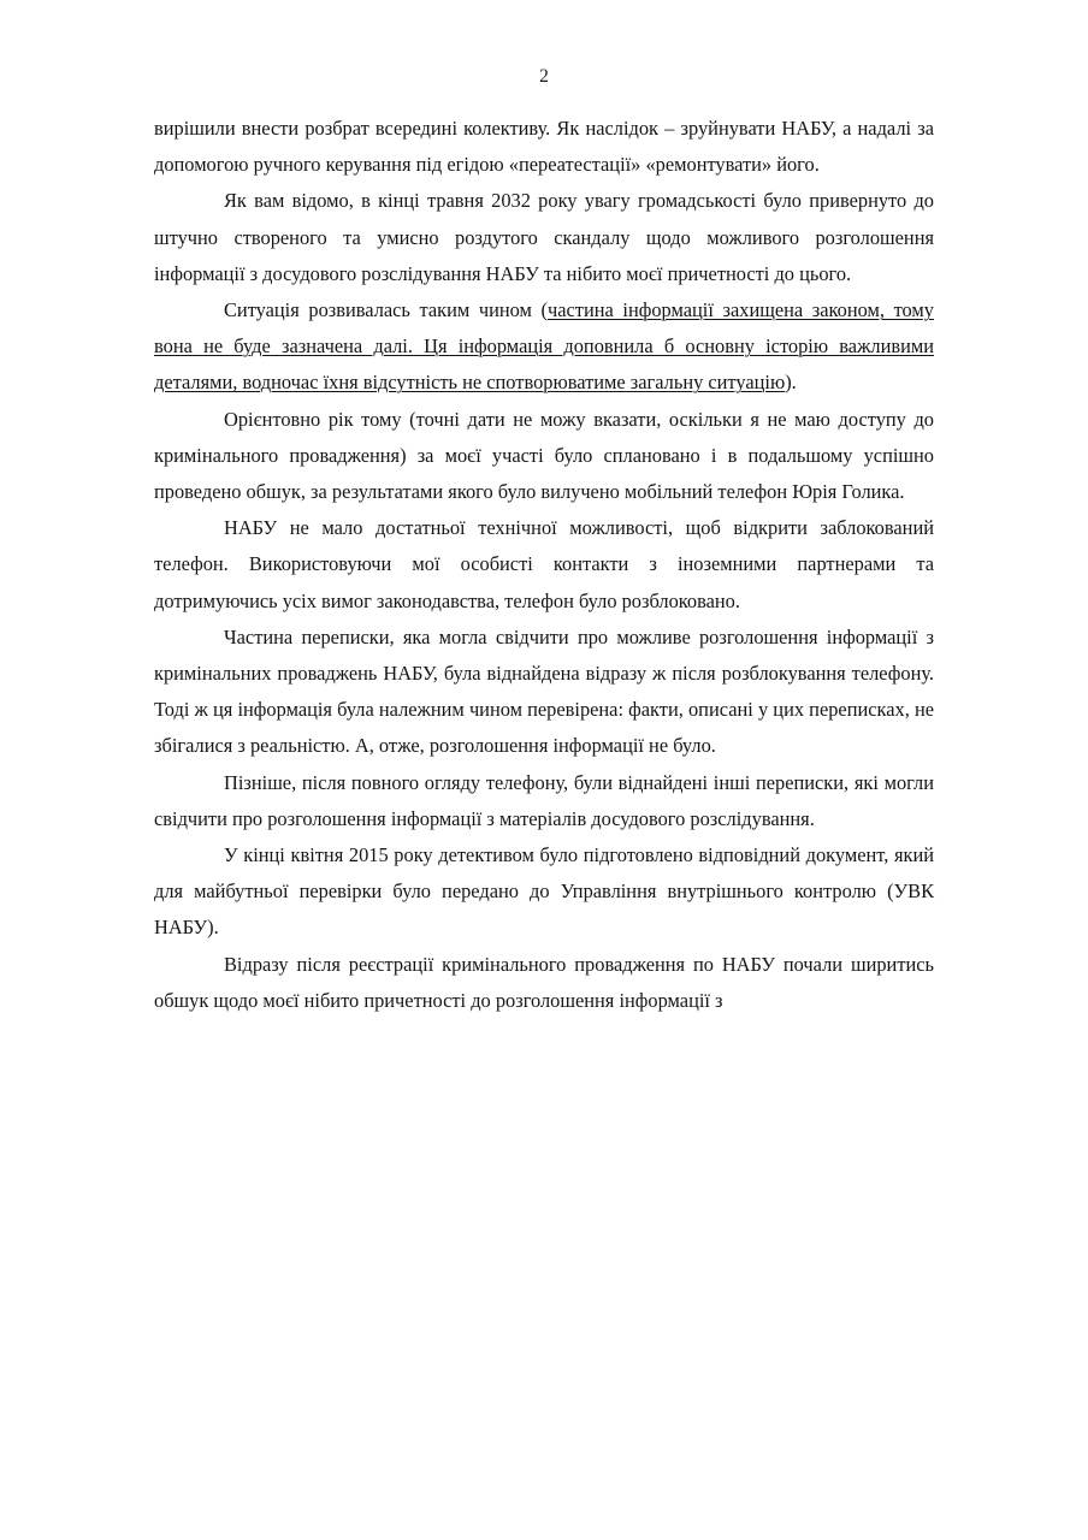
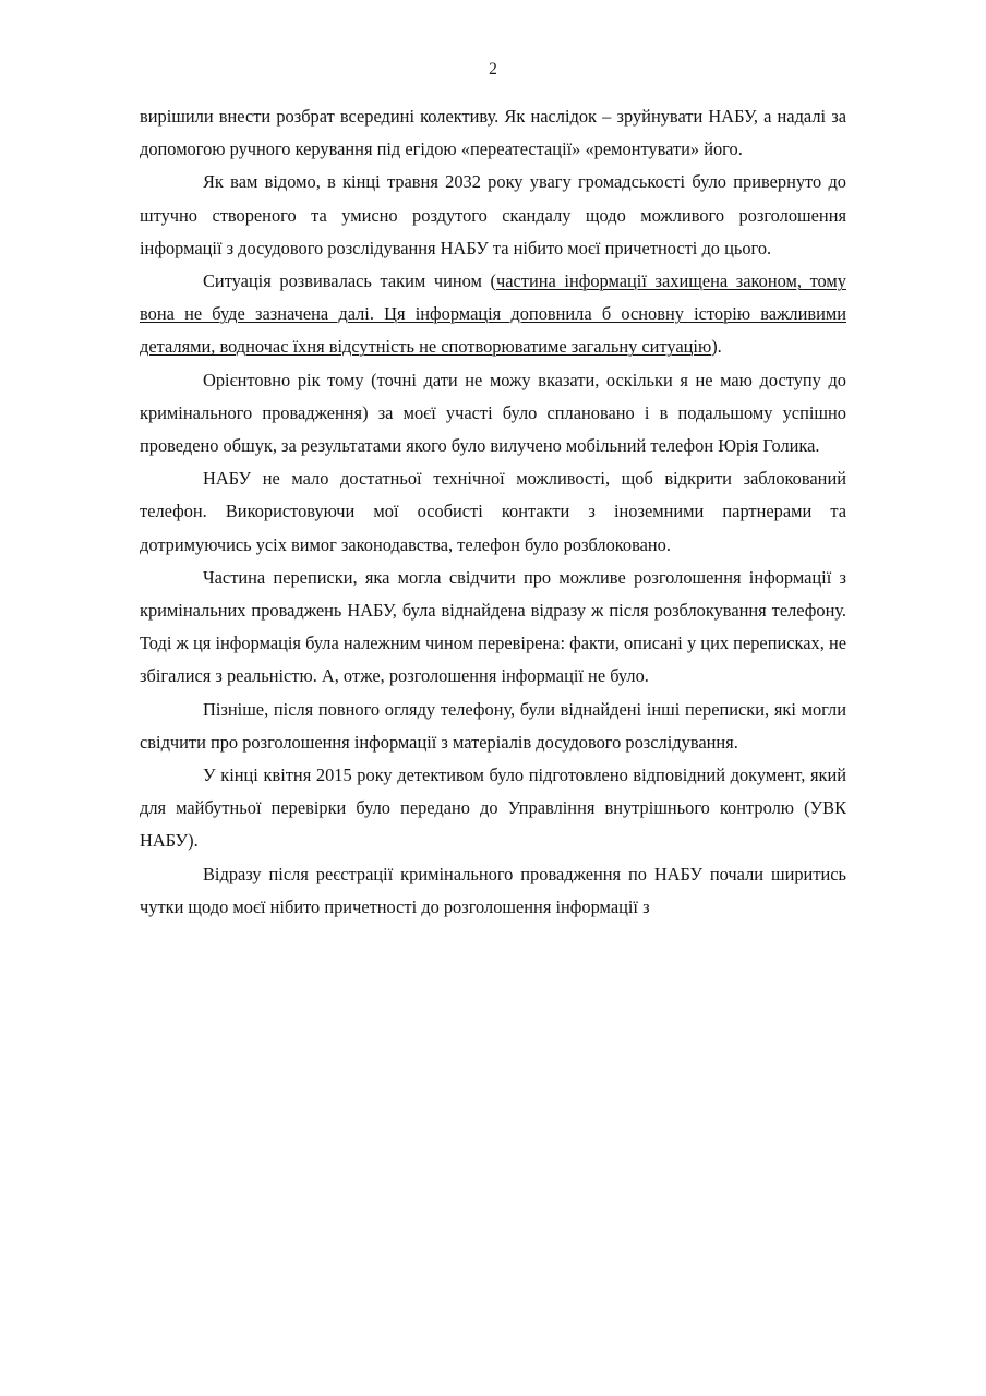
  2
  вирішили внести розбрат всередині колективу. Як наслідок – зруйнувати НАБУ, а надалі за допомогою ручного керування під егідою «переатестації» «ремонтувати» його.
  Як вам відомо, в кінці травня 2032 року увагу громадськості було привернуто до штучно створеного та умисно роздутого скандалу щодо можливого розголошення інформації з досудового розслідування НАБУ та нібито моєї причетності до цього.
  Ситуація розвивалась таким чином (частина інформації захищена законом, тому вона не буде зазначена далі. Ця інформація доповнила б основну історію важливими деталями, водночас їхня відсутність не спотворюватиме загальну ситуацію).
  Орієнтовно рік тому (точні дати не можу вказати, оскільки я не маю доступу до кримінального провадження) за моєї участі було сплановано і в подальшому успішно проведено обшук, за результатами якого було вилучено мобільний телефон Юрія Голика.
  НАБУ не мало достатньої технічної можливості, щоб відкрити заблокований телефон. Використовуючи мої особисті контакти з іноземними партнерами та дотримуючись усіх вимог законодавства, телефон було розблоковано.
  Частина переписки, яка могла свідчити про можливе розголошення інформації з кримінальних проваджень НАБУ, була віднайдена відразу ж після розблокування телефону. Тоді ж ця інформація була належним чином перевірена: факти, описані у цих переписках, не збігалися з реальністю. А, отже, розголошення інформації не було.
  Пізніше, після повного огляду телефону, були віднайдені інші переписки, які могли свідчити про розголошення інформації з матеріалів досудового розслідування.
  У кінці квітня 2015 року детективом було підготовлено відповідний документ, який для майбутньої перевірки було передано до Управління внутрішнього контролю (УВК НАБУ).
- Відразу після реєстрації кримінального провадження по НАБУ почали ширитись обшук щодо моєї нібито причетності до розголошення інформації з
+ Відразу після реєстрації кримінального провадження по НАБУ почали ширитись чутки щодо моєї нібито причетності до розголошення інформації з
